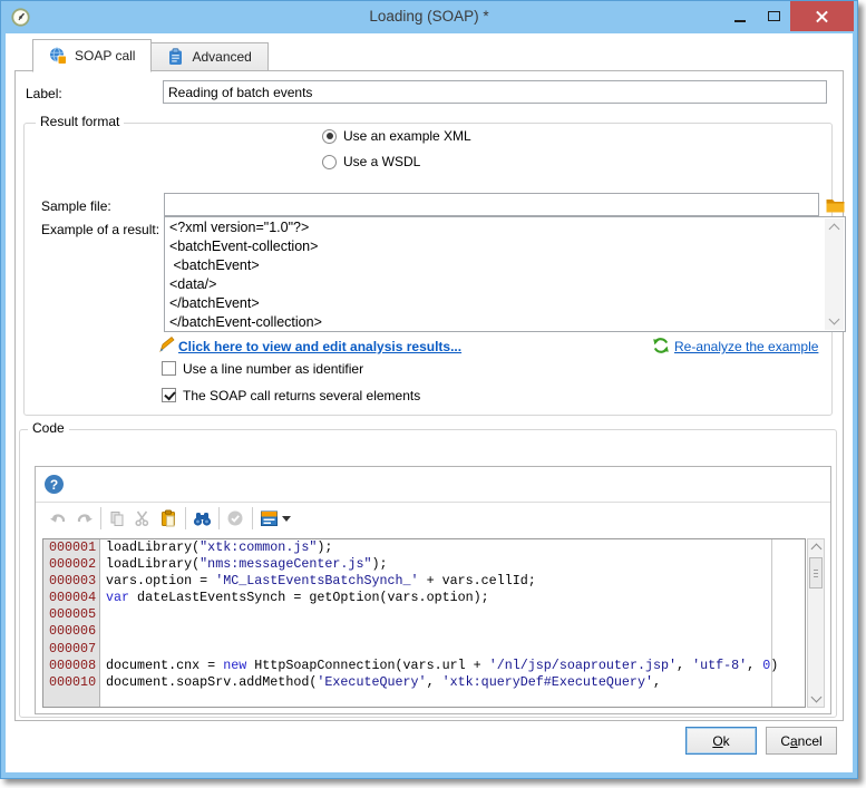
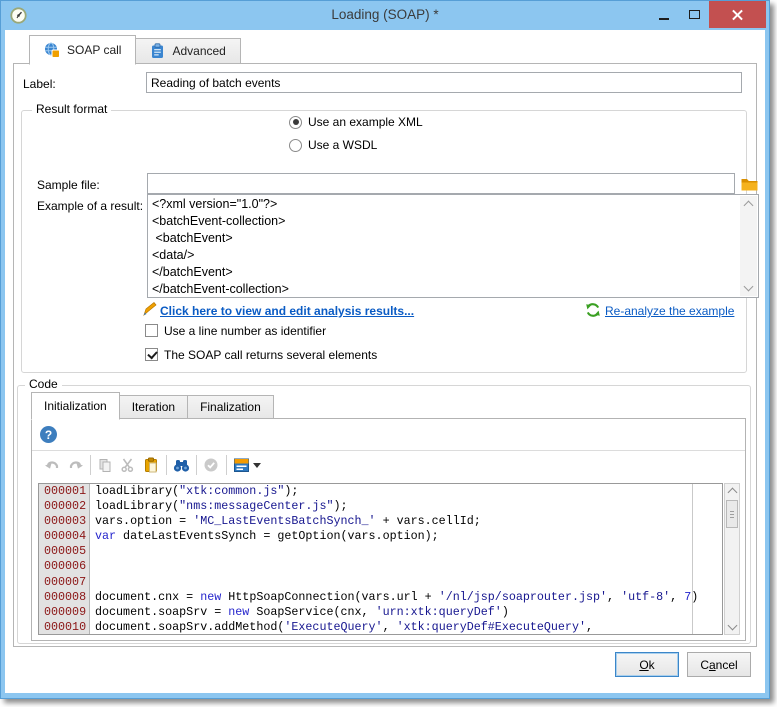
  Loading (SOAP) *
  SOAP call
  Advanced
  Label:
  Reading of batch events
  Result format
  Use an example XML
  Use a WSDL
  Sample file:
  Example of a result:
  <?xml version="1.0"?>
  <batchEvent-collection>
  <batchEvent>
  <data/>
  </batchEvent>
  </batchEvent-collection>
  Click here to view and edit analysis results...
  Re-analyze the example
  Use a line number as identifier
  The SOAP call returns several elements
  Code
+ Initialization
+ Iteration
+ Finalization
  ?
  000001
  loadLibrary("xtk:common.js");
  000002
  loadLibrary("nms:messageCenter.js");
  000003
  vars.option = 'MC_LastEventsBatchSynch_' + vars.cellId;
  000004
  var dateLastEventsSynch = getOption(vars.option);
  000005
  000006
  000007
  000008
- document.cnx = new HttpSoapConnection(vars.url + '/nl/jsp/soaprouter.jsp', 'utf-8', 0)
+ document.cnx = new HttpSoapConnection(vars.url + '/nl/jsp/soaprouter.jsp', 'utf-8', 7)
+ 000009
+ document.soapSrv = new SoapService(cnx, 'urn:xtk:queryDef')
  000010
  document.soapSrv.addMethod('ExecuteQuery', 'xtk:queryDef#ExecuteQuery',
  Ok
  Cancel
